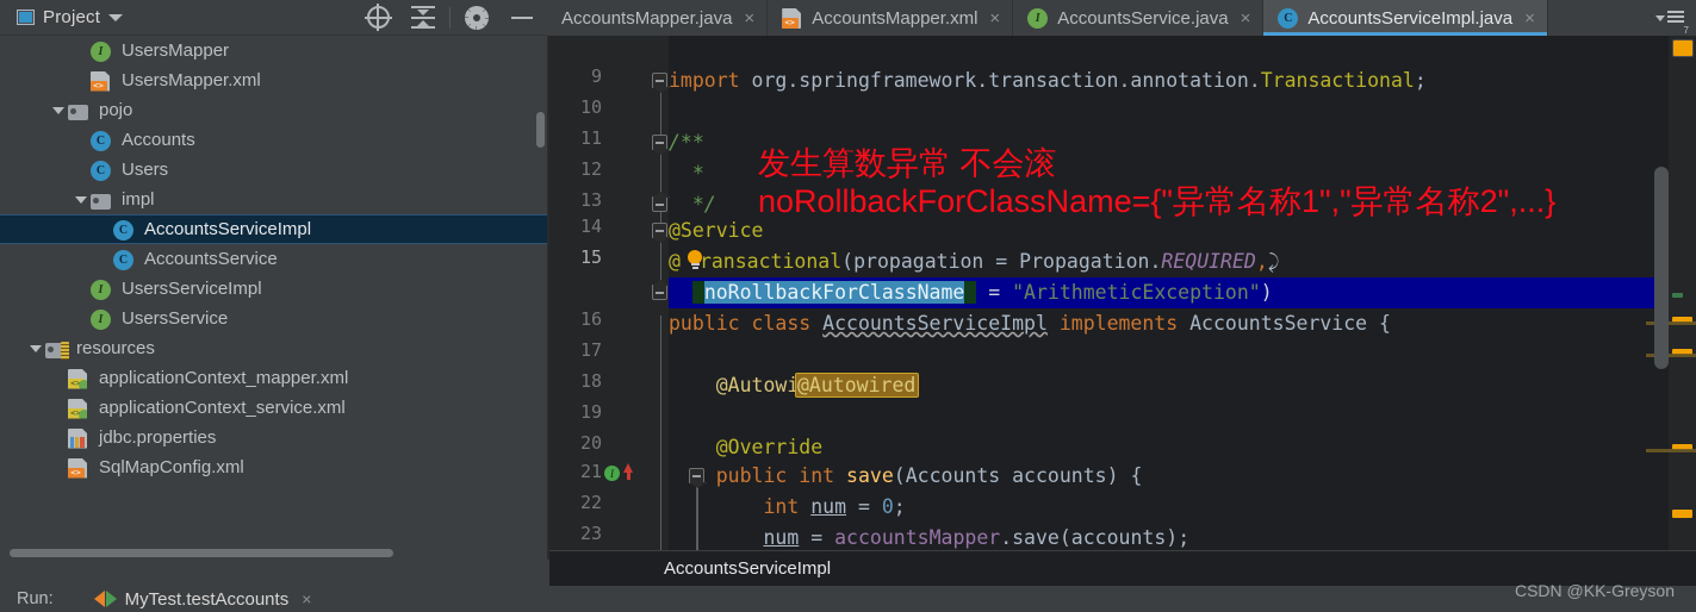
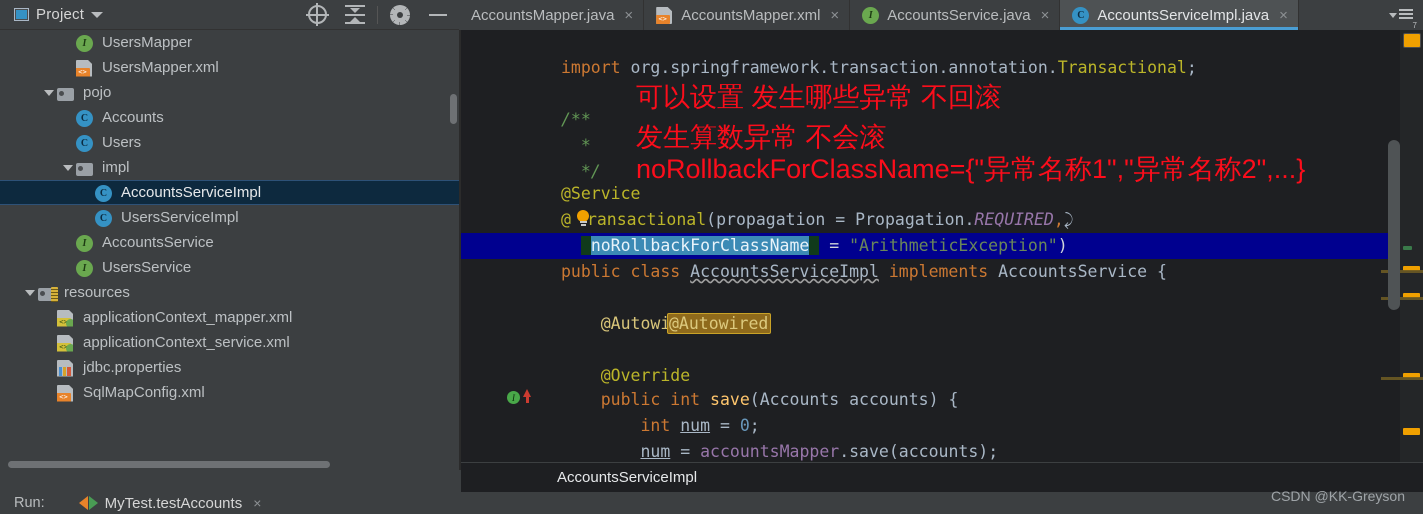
  Project
  I
  UsersMapper
  UsersMapper.xml
  pojo
  C
  Accounts
  C
  Users
  impl
  C
  AccountsServiceImpl
  C
- AccountsService
+ UsersServiceImpl
  I
- UsersServiceImpl
+ AccountsService
  I
  UsersService
  resources
  applicationContext_mapper.xml
  applicationContext_service.xml
  jdbc.properties
  SqlMapConfig.xml
  AccountsMapper.java
  ×
  AccountsMapper.xml
  ×
  I
  AccountsService.java
  ×
  C
  AccountsServiceImpl.java
  ×
  7
- 9
- 10
- 11
- 12
- 13
- 14
- 15
- 16
- 17
- 18
- 19
- 20
- 21
- 22
- 23
  import org.springframework.transaction.annotation.Transactional;
  /**
  *
  */
  @Service
  @ ransactional(propagation = Propagation.REQUIRED,⤸
  noRollbackForClassName = "ArithmeticException")
  public class AccountsServiceImpl implements AccountsService {
  @Autowi
  @Override
  public int save(Accounts accounts) {
  int num = 0;
  num = accountsMapper.save(accounts);
  @Autowired
  I
+ 可以设置 发生哪些异常 不回滚
  发生算数异常 不会滚
  noRollbackForClassName={"异常名称1","异常名称2",...}
  AccountsServiceImpl
  Run:
  MyTest.testAccounts
  ×
  CSDN @KK-Greyson
